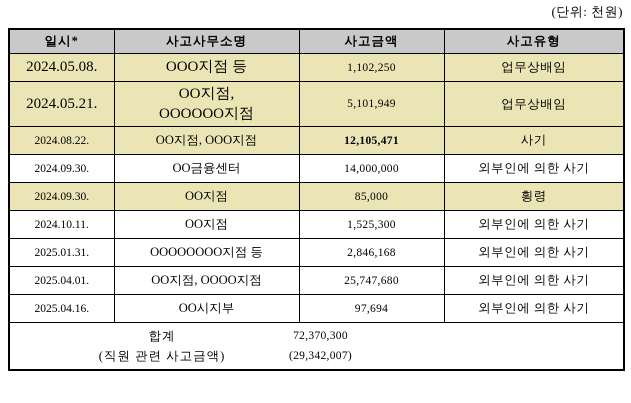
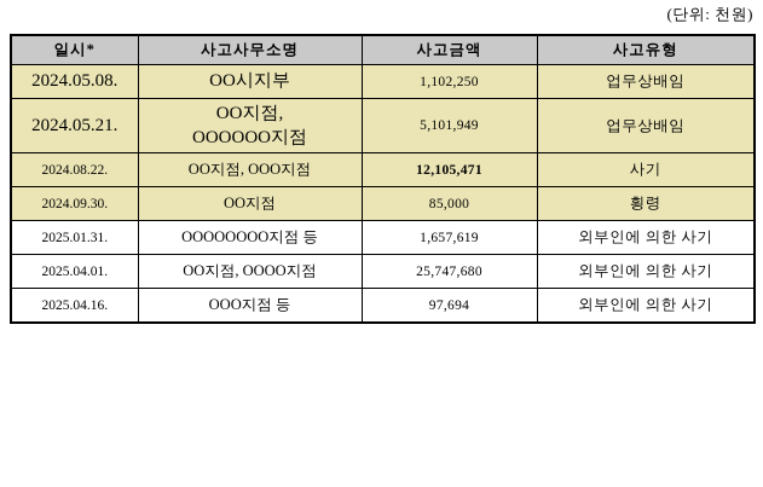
  (단위: 천원)
  일시*	사고사무소명	사고금액	사고유형
- 2024.05.08.	OOO지점 등	1,102,250	업무상배임
+ 2024.05.08.	OO시지부	1,102,250	업무상배임
  2024.05.21.	OO지점, OOOOOO지점	5,101,949	업무상배임
  2024.08.22.	OO지점, OOO지점	12,105,471	사기
- 2024.09.30.	OO금융센터	14,000,000	외부인에 의한 사기
  2024.09.30.	OO지점	85,000	횡령
- 2024.10.11.	OO지점	1,525,300	외부인에 의한 사기
- 2025.01.31.	OOOOOOOO지점 등	2,846,168	외부인에 의한 사기
+ 2025.01.31.	OOOOOOOO지점 등	1,657,619	외부인에 의한 사기
  2025.04.01.	OO지점, OOOO지점	25,747,680	외부인에 의한 사기
- 2025.04.16.	OO시지부	97,694	외부인에 의한 사기
+ 2025.04.16.	OOO지점 등	97,694	외부인에 의한 사기
- 합계 (직원 관련 사고금액) 72,370,300 (29,342,007)
